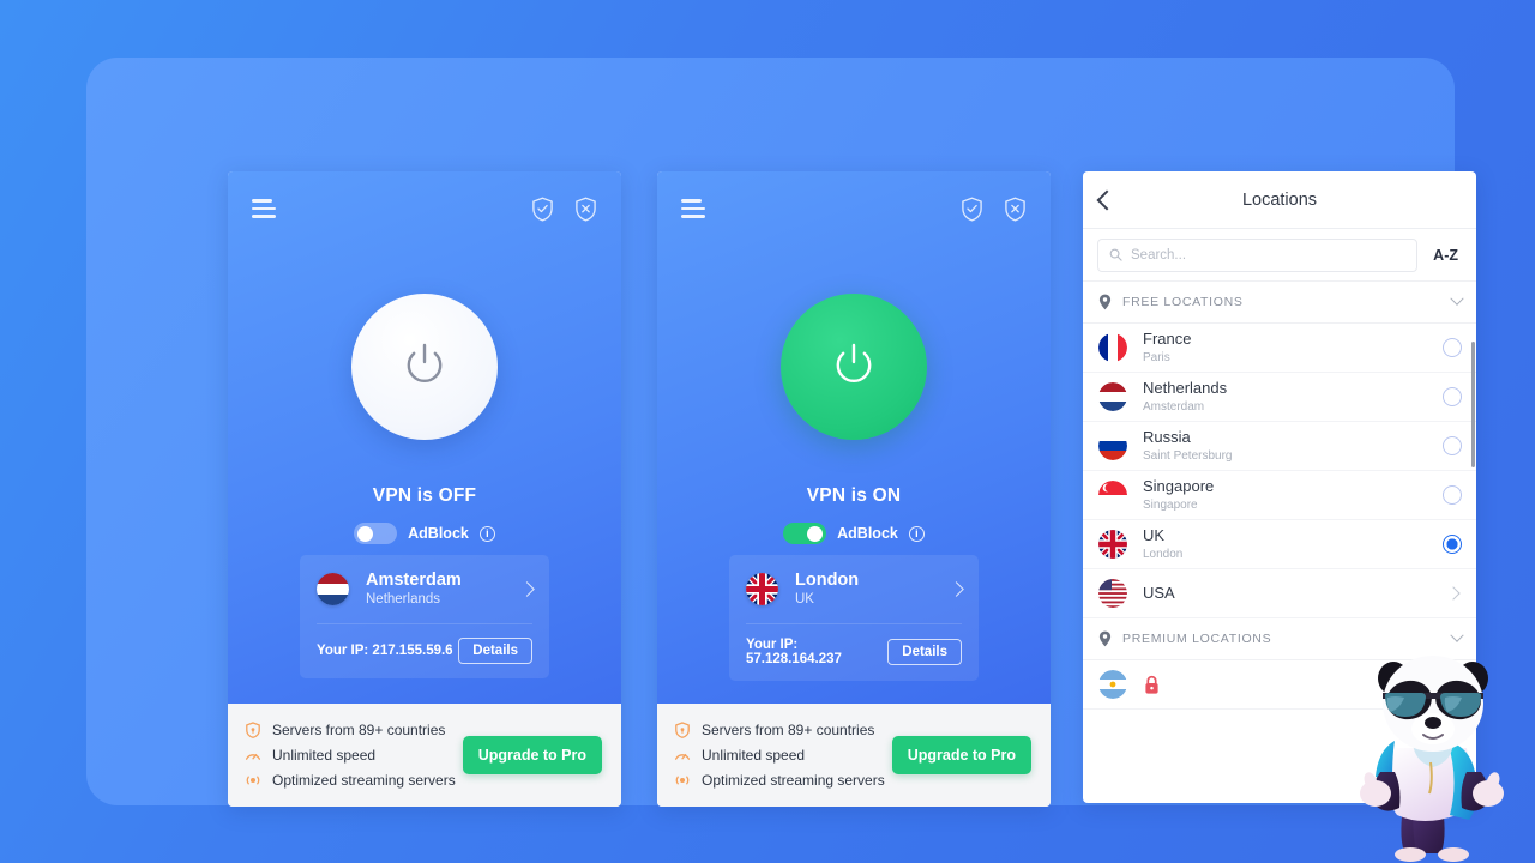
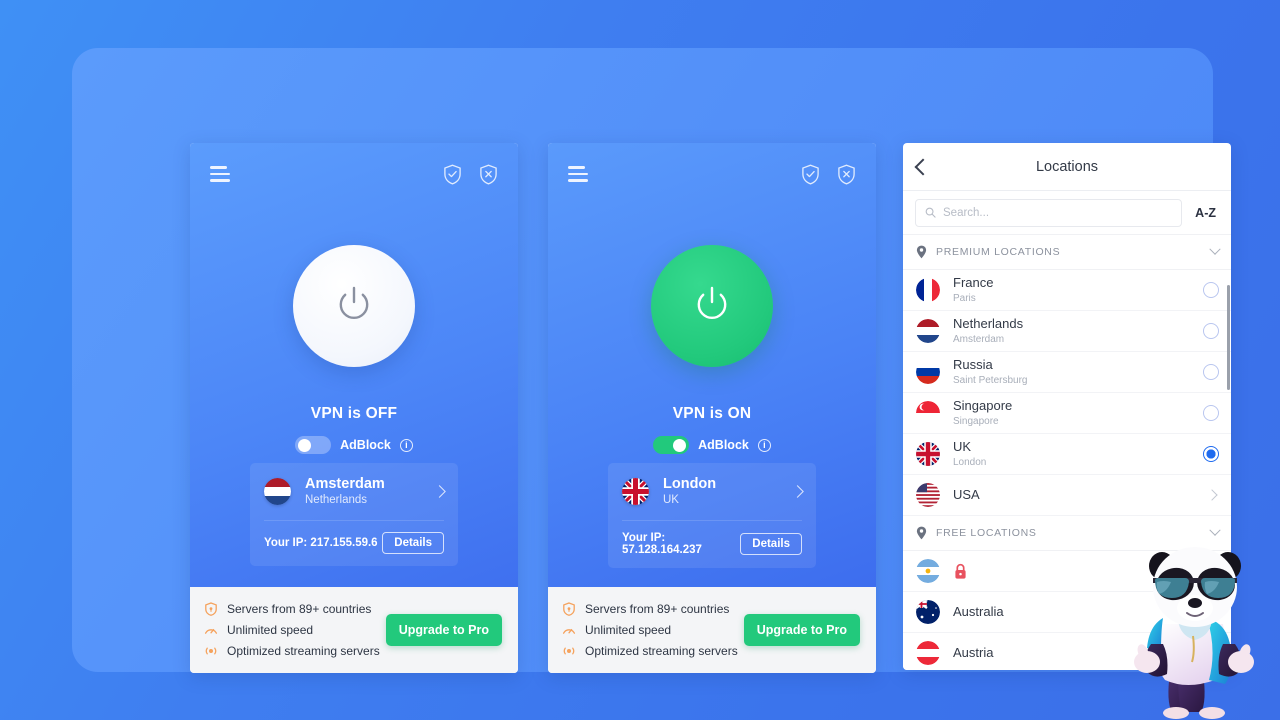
  VPN is OFF
  AdBlock
  i
  Amsterdam
  Netherlands
  Your IP: 217.155.59.6
  Details
  Servers from 89+ countries
  Unlimited speed
  Optimized streaming servers
  Upgrade to Pro
  VPN is ON
  AdBlock
  i
  London
  UK
  Your IP: 57.128.164.237
  Details
  Servers from 89+ countries
  Unlimited speed
  Optimized streaming servers
  Upgrade to Pro
  Locations
  Search...
  A-Z
- FREE LOCATIONS
+ PREMIUM LOCATIONS
  France
  Paris
  Netherlands
  Amsterdam
  Russia
  Saint Petersburg
  Singapore
  Singapore
  UK
  London
  USA
- PREMIUM LOCATIONS
+ FREE LOCATIONS
+ Australia
+ Austria
